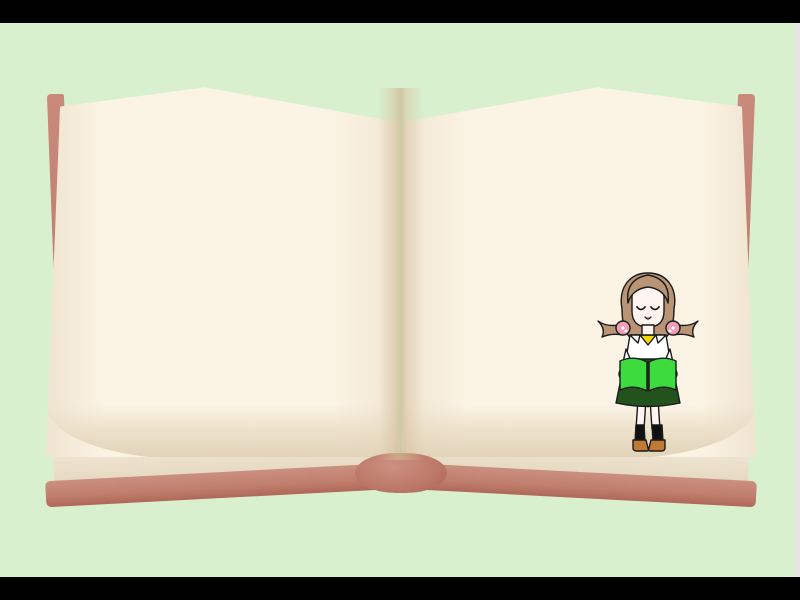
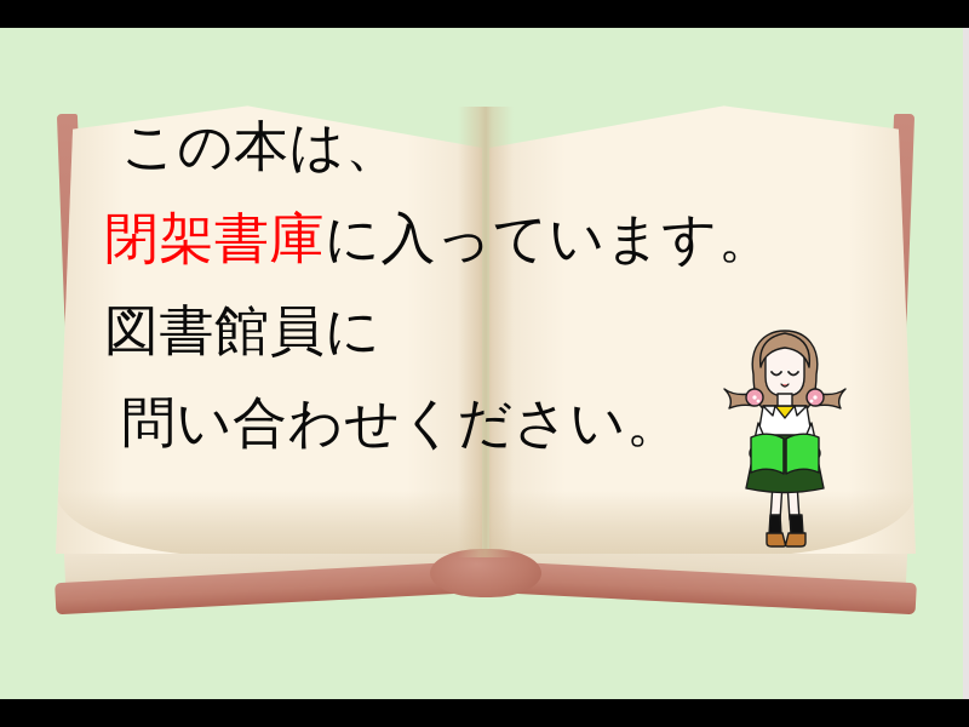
+ この本は、
+ 閉架書庫に入っています。
+ 図書館員に
+ 問い合わせください。
